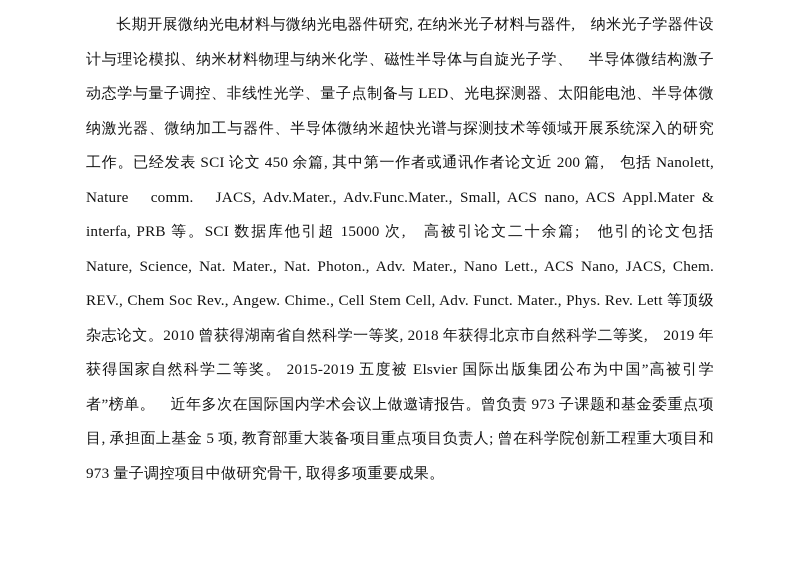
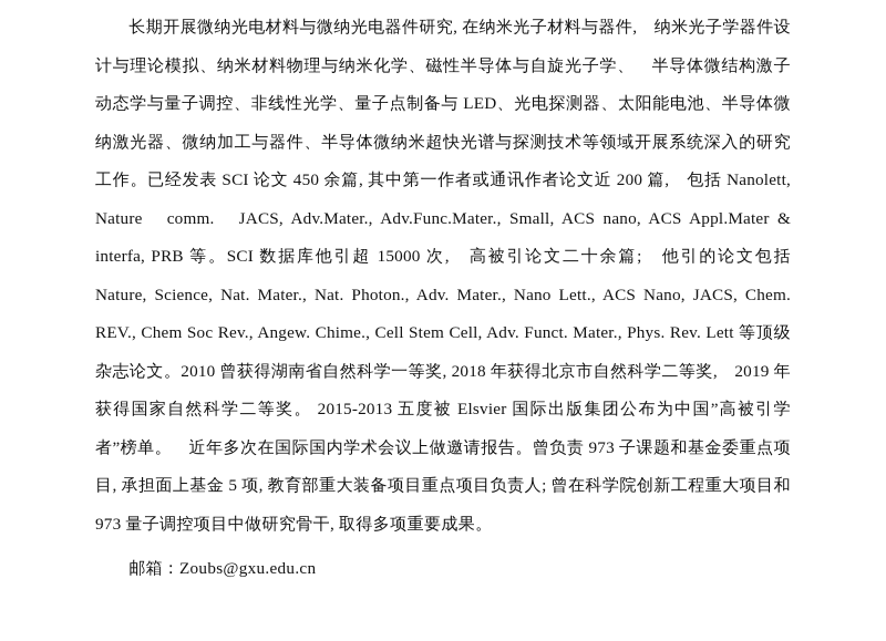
- 长期开展微纳光电材料与微纳光电器件研究, 在纳米光子材料与器件, 纳米光子学器件设计与理论模拟、纳米材料物理与纳米化学、磁性半导体与自旋光子学、 半导体微结构激子动态学与量子调控、非线性光学、量子点制备与 LED、光电探测器、太阳能电池、半导体微纳激光器、微纳加工与器件、半导体微纳米超快光谱与探测技术等领域开展系统深入的研究工作。已经发表 SCI 论文 450 余篇, 其中第一作者或通讯作者论文近 200 篇, 包括 Nanolett, Nature comm. JACS, Adv.Mater., Adv.Func.Mater., Small, ACS nano, ACS Appl.Mater & interfa, PRB 等。SCI 数据库他引超 15000 次, 高被引论文二十余篇; 他引的论文包括 Nature, Science, Nat. Mater., Nat. Photon., Adv. Mater., Nano Lett., ACS Nano, JACS, Chem. REV., Chem Soc Rev., Angew. Chime., Cell Stem Cell, Adv. Funct. Mater., Phys. Rev. Lett 等顶级杂志论文。2010 曾获得湖南省自然科学一等奖, 2018 年获得北京市自然科学二等奖, 2019 年获得国家自然科学二等奖。 2015-2019 五度被 Elsvier 国际出版集团公布为中国”高被引学者”榜单。 近年多次在国际国内学术会议上做邀请报告。曾负责 973 子课题和基金委重点项目, 承担面上基金 5 项, 教育部重大装备项目重点项目负责人; 曾在科学院创新工程重大项目和 973 量子调控项目中做研究骨干, 取得多项重要成果。
+ 长期开展微纳光电材料与微纳光电器件研究, 在纳米光子材料与器件, 纳米光子学器件设计与理论模拟、纳米材料物理与纳米化学、磁性半导体与自旋光子学、 半导体微结构激子动态学与量子调控、非线性光学、量子点制备与 LED、光电探测器、太阳能电池、半导体微纳激光器、微纳加工与器件、半导体微纳米超快光谱与探测技术等领域开展系统深入的研究工作。已经发表 SCI 论文 450 余篇, 其中第一作者或通讯作者论文近 200 篇, 包括 Nanolett, Nature comm. JACS, Adv.Mater., Adv.Func.Mater., Small, ACS nano, ACS Appl.Mater & interfa, PRB 等。SCI 数据库他引超 15000 次, 高被引论文二十余篇; 他引的论文包括 Nature, Science, Nat. Mater., Nat. Photon., Adv. Mater., Nano Lett., ACS Nano, JACS, Chem. REV., Chem Soc Rev., Angew. Chime., Cell Stem Cell, Adv. Funct. Mater., Phys. Rev. Lett 等顶级杂志论文。2010 曾获得湖南省自然科学一等奖, 2018 年获得北京市自然科学二等奖, 2019 年获得国家自然科学二等奖。 2015-2013 五度被 Elsvier 国际出版集团公布为中国”高被引学者”榜单。 近年多次在国际国内学术会议上做邀请报告。曾负责 973 子课题和基金委重点项目, 承担面上基金 5 项, 教育部重大装备项目重点项目负责人; 曾在科学院创新工程重大项目和 973 量子调控项目中做研究骨干, 取得多项重要成果。
+ 邮箱：Zoubs@gxu.edu.cn
